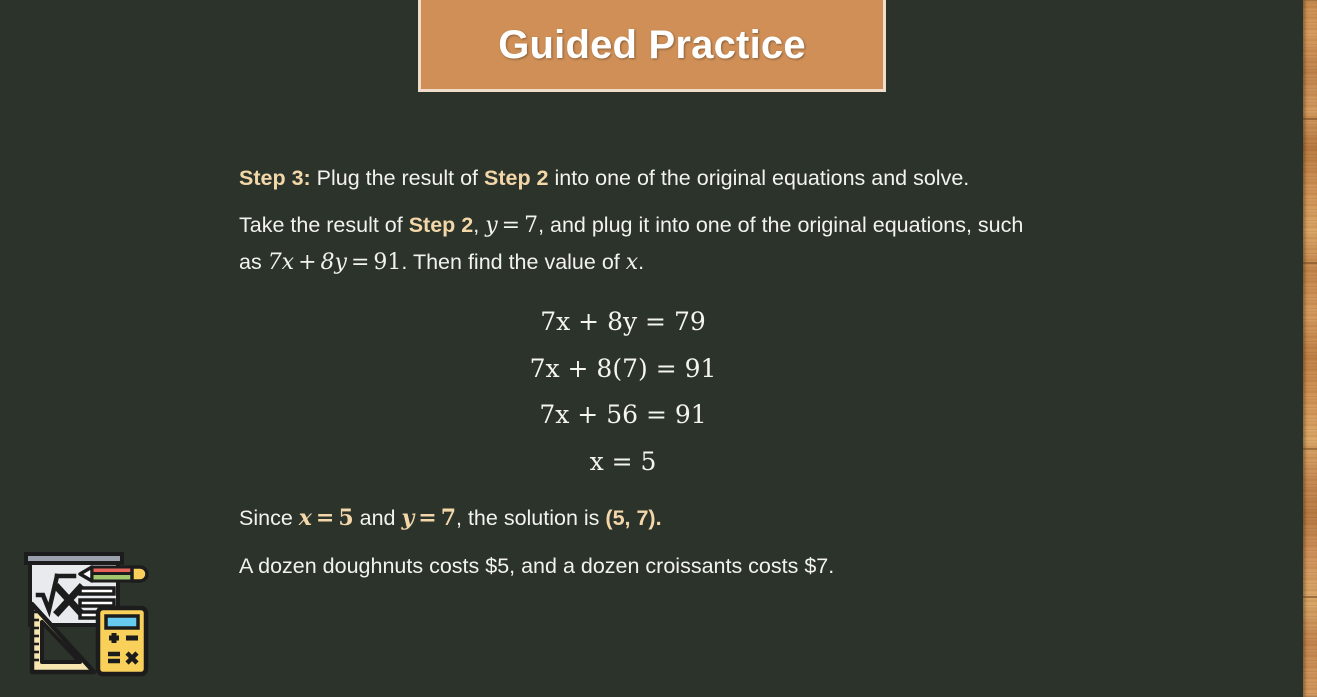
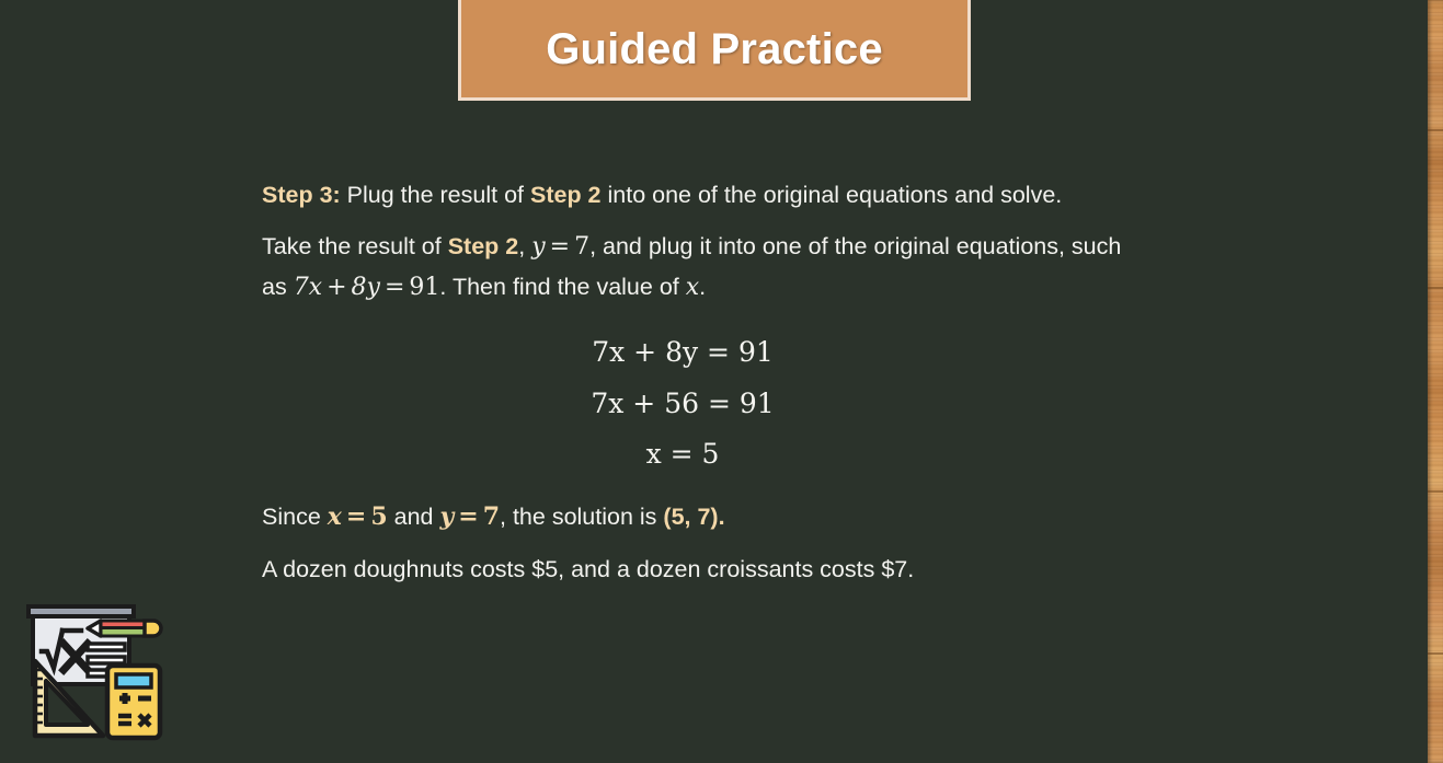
  Guided Practice
  Step 3: Plug the result of Step 2 into one of the original equations and solve.
  Take the result of Step 2, y = 7, and plug it into one of the original equations, such as 7x + 8y = 91. Then find the value of x.
- 7x + 8y = 79
+ 7x + 8y = 91
- 7x + 8(7) = 91
  7x + 56 = 91
  x = 5
  Since x = 5 and y = 7, the solution is (5, 7).
  A dozen doughnuts costs $5, and a dozen croissants costs $7.
